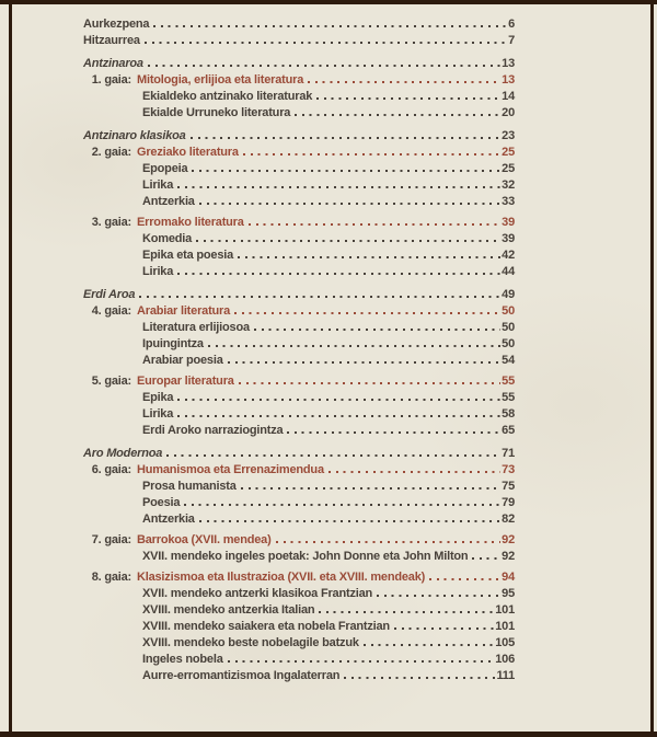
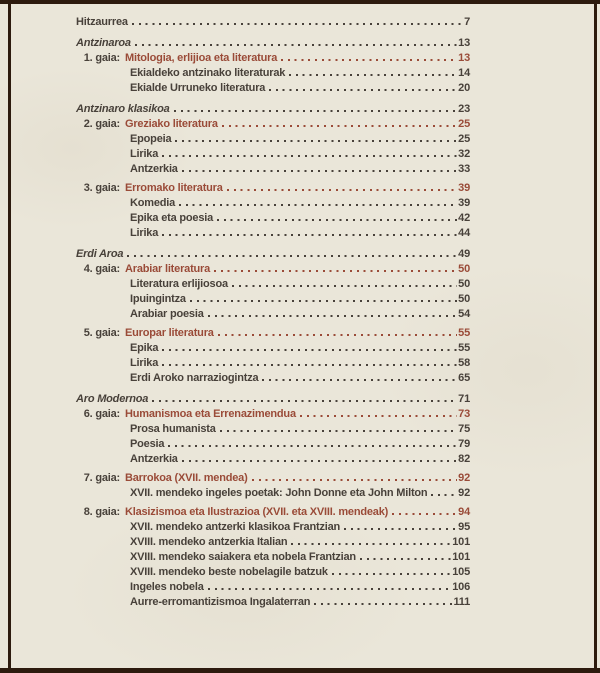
- Aurkezpena
- 6
  Hitzaurrea
  7
  Antzinaroa
  13
  1. gaia:
  Mitologia, erlijioa eta literatura
  13
  Ekialdeko antzinako literaturak
  14
  Ekialde Urruneko literatura
  20
  Antzinaro klasikoa
  23
  2. gaia:
  Greziako literatura
  25
  Epopeia
  25
  Lirika
  32
  Antzerkia
  33
  3. gaia:
  Erromako literatura
  39
  Komedia
  39
  Epika eta poesia
  42
  Lirika
  44
  Erdi Aroa
  49
  4. gaia:
  Arabiar literatura
  50
  Literatura erlijiosoa
  50
  Ipuingintza
  50
  Arabiar poesia
  54
  5. gaia:
  Europar literatura
  55
  Epika
  55
  Lirika
  58
  Erdi Aroko narraziogintza
  65
  Aro Modernoa
  71
  6. gaia:
  Humanismoa eta Errenazimendua
  73
  Prosa humanista
  75
  Poesia
  79
  Antzerkia
  82
  7. gaia:
  Barrokoa (XVII. mendea)
  92
  XVII. mendeko ingeles poetak: John Donne eta John Milton
  92
  8. gaia:
  Klasizismoa eta Ilustrazioa (XVII. eta XVIII. mendeak)
  94
  XVII. mendeko antzerki klasikoa Frantzian
  95
  XVIII. mendeko antzerkia Italian
  101
  XVIII. mendeko saiakera eta nobela Frantzian
  101
  XVIII. mendeko beste nobelagile batzuk
  105
  Ingeles nobela
  106
  Aurre-erromantizismoa Ingalaterran
  111
